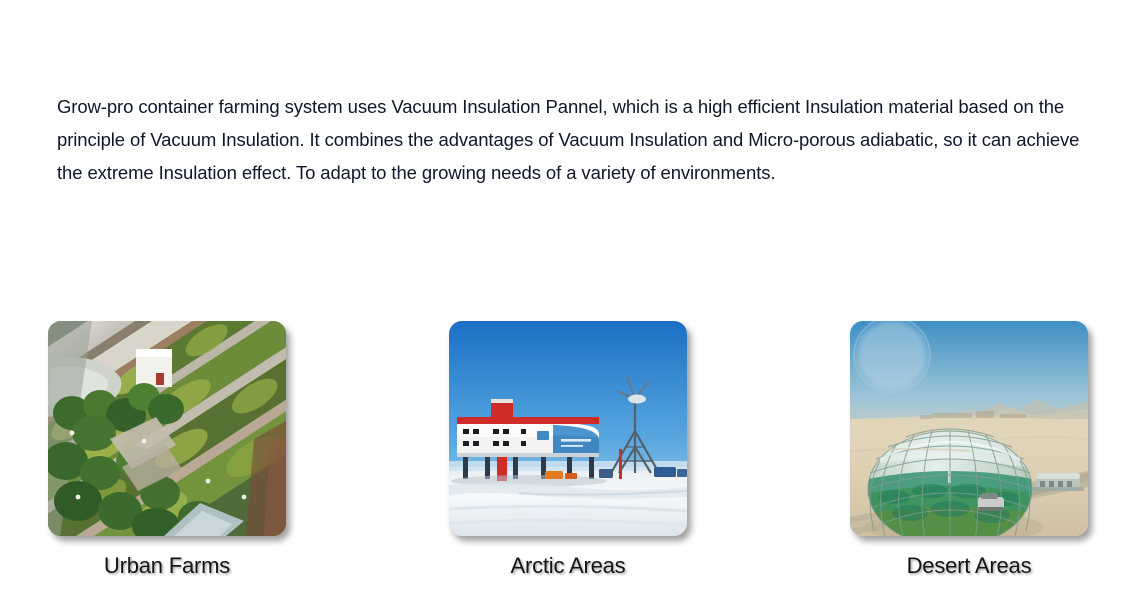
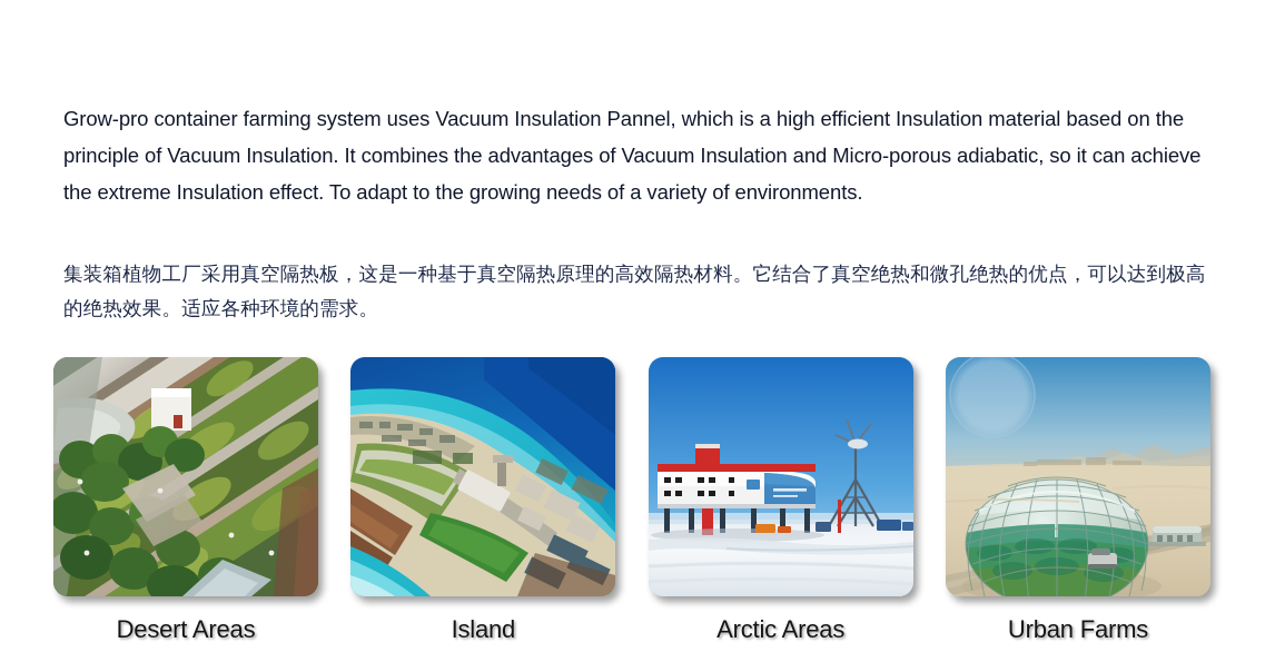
  Grow-pro container farming system uses Vacuum Insulation Pannel, which is a high efficient Insulation material based on the principle of Vacuum Insulation. It combines the advantages of Vacuum Insulation and Micro-porous adiabatic, so it can achieve the extreme Insulation effect. To adapt to the growing needs of a variety of environments.
+ 集装箱植物工厂采用真空隔热板，这是一种基于真空隔热原理的高效隔热材料。它结合了真空绝热和微孔绝热的优点，可以达到极高的绝热效果。适应各种环境的需求。
- Urban Farms
+ Desert Areas
+ Island
  Arctic Areas
- Desert Areas
+ Urban Farms
